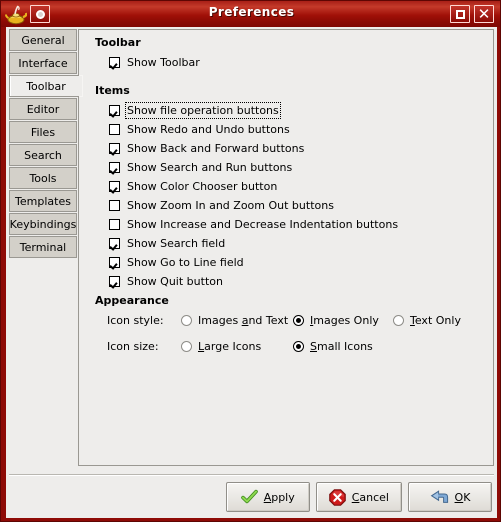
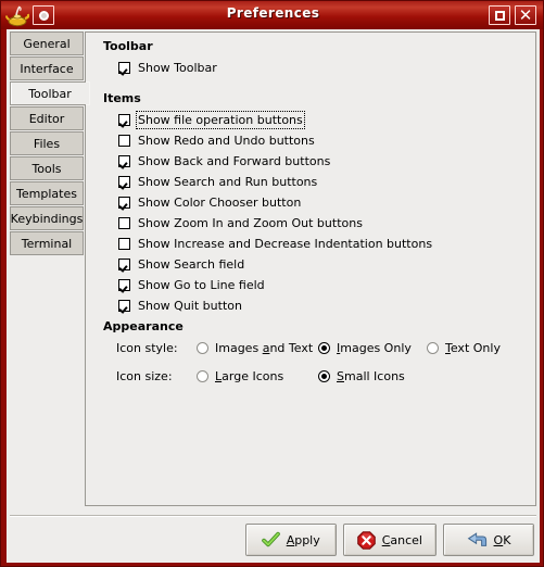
  Preferences
  ✕
  General
  Interface
  Toolbar
  Editor
  Files
- Search
  Tools
  Templates
  Keybindings
  Terminal
  Toolbar
  Show Toolbar
  Items
  Show file operation buttons
  Show Redo and Undo buttons
  Show Back and Forward buttons
  Show Search and Run buttons
  Show Color Chooser button
  Show Zoom In and Zoom Out buttons
  Show Increase and Decrease Indentation buttons
  Show Search field
  Show Go to Line field
  Show Quit button
  Appearance
  Icon style:
  Images and Text
  Images Only
  Text Only
  Icon size:
  Large Icons
  Small Icons
  Apply
  Cancel
  OK
